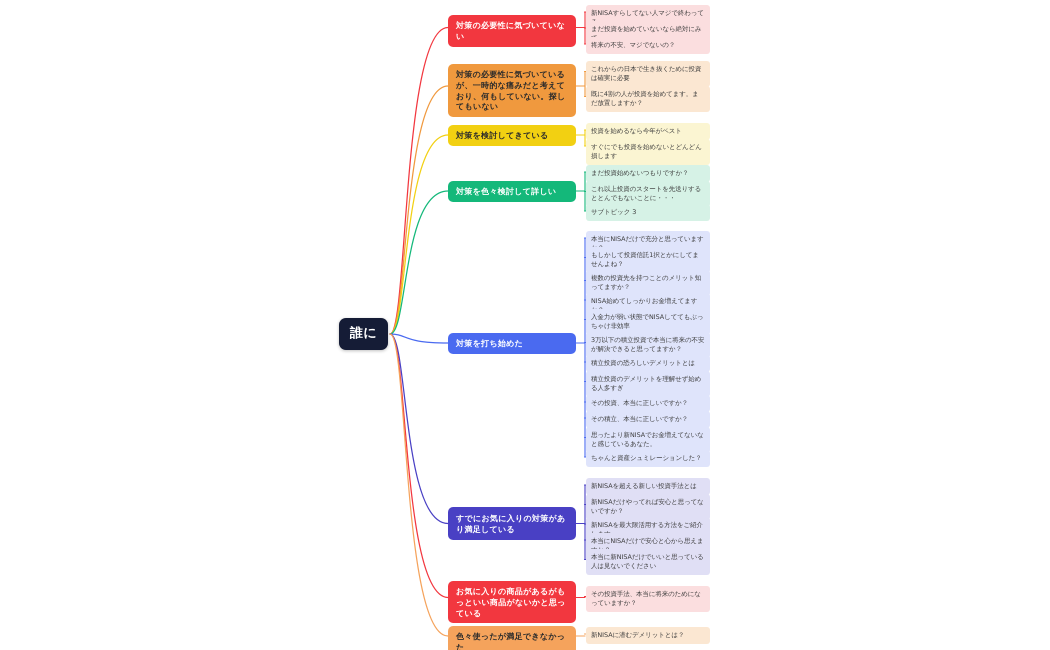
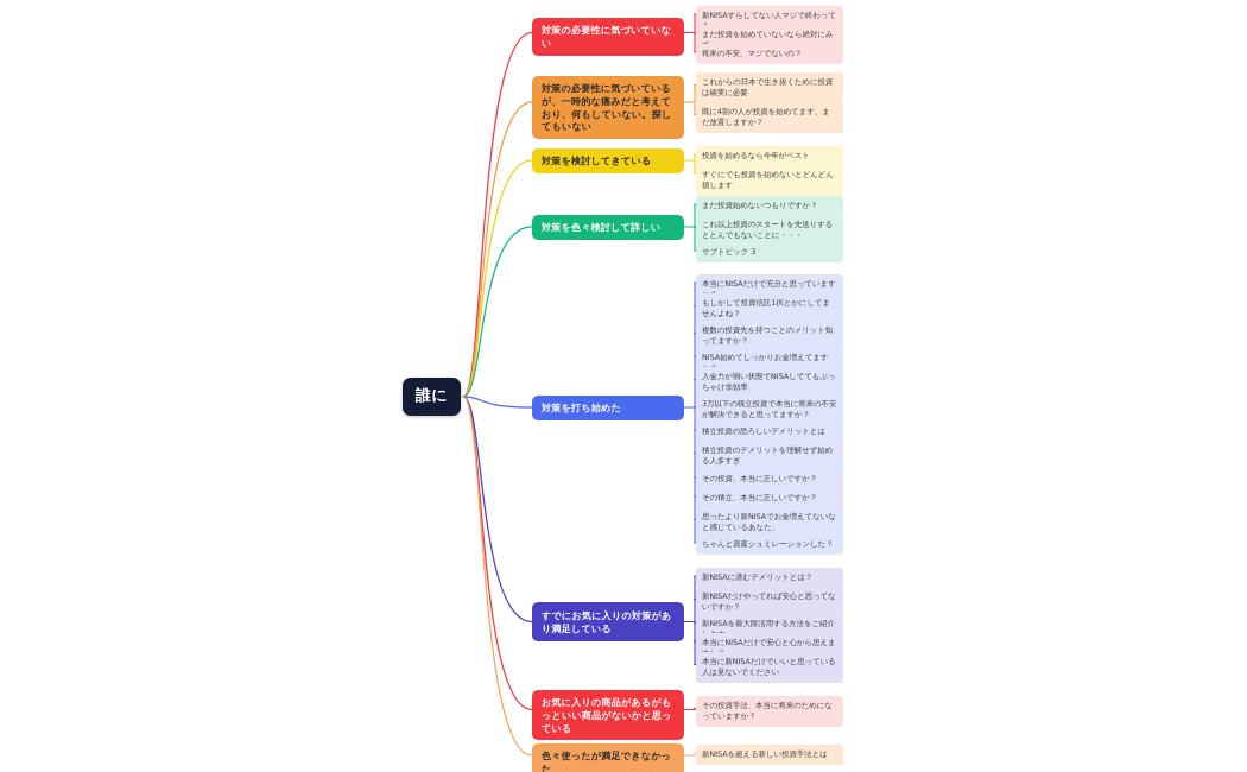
  誰に
  対策の必要性に気づいていない
  新NISAすらしてない人マジで終わって
  まだ投資を始めていないなら絶対にみ
  将来の不安、マジでないの？
  対策の必要性に気づいているが、一時的な痛みだと考えており、何もしていない。探してもいない
  これからの日本で生き抜くために投資は確実に必要
  既に4割の人が投資を始めてます。まだ放置しますか？
  対策を検討してきている
  投資を始めるなら今年がベスト
  すぐにでも投資を始めないとどんどん損します
  対策を色々検討して詳しい
  まだ投資始めないつもりですか？
  これ以上投資のスタートを先送りするととんでもないことに・・・
  サブトピック 3
  対策を打ち始めた
  本当にNISAだけで充分と思っています
  もしかして投資信託1択とかにしてませんよね？
  複数の投資先を持つことのメリット知ってますか？
  NISA始めてしっかりお金増えてます
  入金力が弱い状態でNISAしててもぶっちゃけ非効率
  3万以下の積立投資で本当に将来の不安が解決できると思ってますか？
  積立投資の恐ろしいデメリットとは
  積立投資のデメリットを理解せず始める人多すぎ
  その投資、本当に正しいですか？
  その積立、本当に正しいですか？
  思ったより新NISAでお金増えてないなと感じているあなた。
  ちゃんと資産シュミレーションした？
  すでにお気に入りの対策があり満足している
- 新NISAを超える新しい投資手法とは
+ 新NISAに潜むデメリットとは？
  新NISAだけやってれば安心と思ってないですか？
  新NISAを最大限活用する方法をご紹介
  本当にNISAだけで安心と心から思えま
  本当に新NISAだけでいいと思っている人は見ないでください
  お気に入りの商品があるがもっといい商品がないかと思っている
  その投資手法、本当に将来のためになっていますか？
  色々使ったが満足できなかった
- 新NISAに潜むデメリットとは？
+ 新NISAを超える新しい投資手法とは
